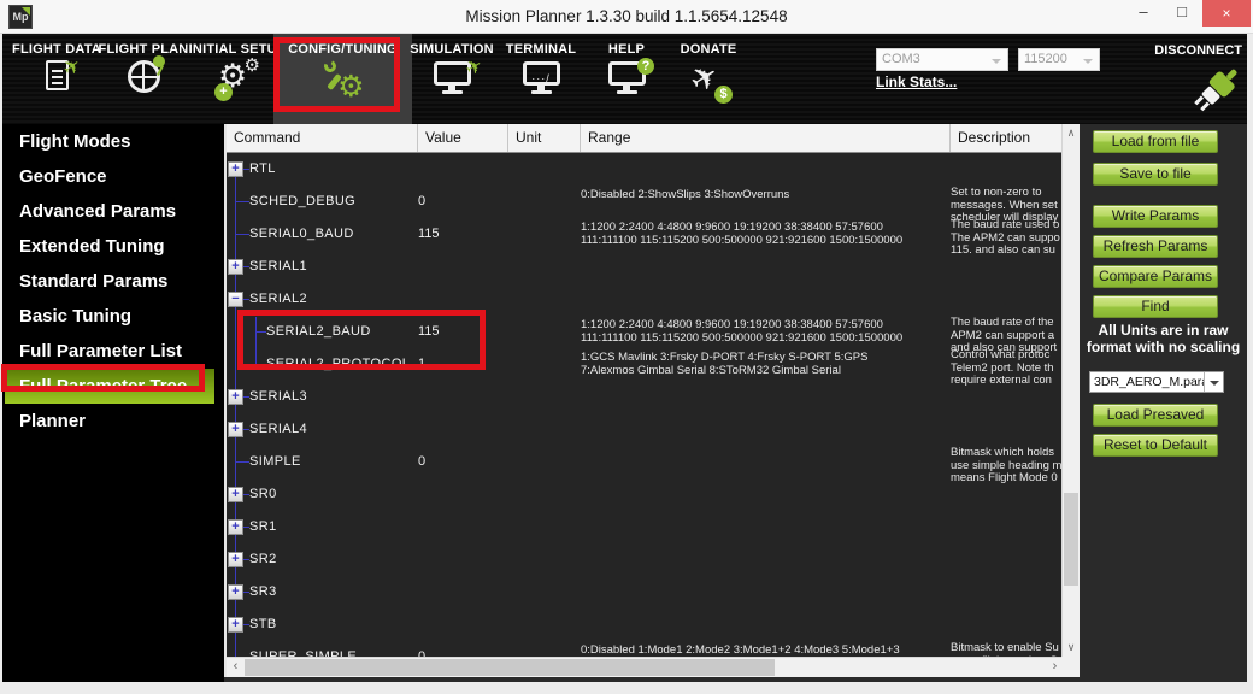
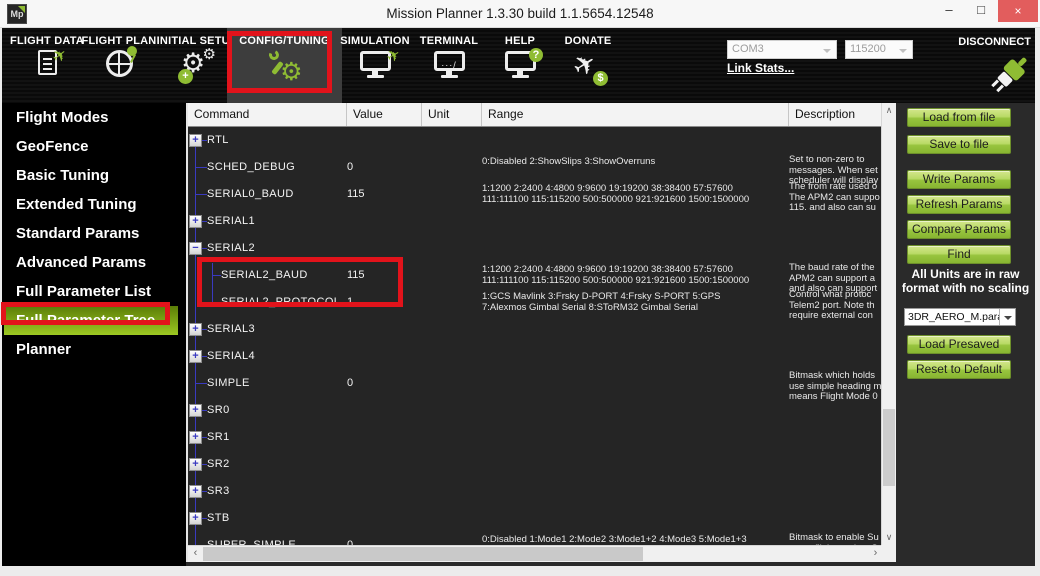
  Mp
  Mission Planner 1.3.30 build 1.1.5654.12548
  –
  □
  ×
  FLIGHT DATA
  FLIGHT PLAN
  INITIAL SETU
  ⚙
  ⚙
  +
  CONFIG/TUNING
  ⚙
  SIMULATION
  TERMINAL
  ···/
  HELP
  ?
  DONATE
  $
  COM3
  115200
  Link Stats...
  DISCONNECT
  Flight Modes
  GeoFence
- Advanced Params
+ Basic Tuning
  Extended Tuning
  Standard Params
- Basic Tuning
+ Advanced Params
  Full Parameter List
  Full Parameter Tree
  Planner
  Command
  Value
  Unit
  Range
  Description
  +
  RTL
  SCHED_DEBUG
  0
  0:Disabled 2:ShowSlips 3:ShowOverruns
  Set to non-zero to
  messages. When set
  SERIAL0_BAUD
  115
  1:1200 2:2400 4:4800 9:9600 19:19200 38:38400 57:57600
  111:111100 115:115200 500:500000 921:921600 1500:1500000
- The baud rate used o
+ The from rate used o
  The APM2 can suppo
  +
  SERIAL1
  −
  SERIAL2
  SERIAL2_BAUD
  115
  1:1200 2:2400 4:4800 9:9600 19:19200 38:38400 57:57600
  111:111100 115:115200 500:500000 921:921600 1500:1500000
  The baud rate of the
  APM2 can support a
  SERIAL2_PROTOCOL
  1
  1:GCS Mavlink 3:Frsky D-PORT 4:Frsky S-PORT 5:GPS
  7:Alexmos Gimbal Serial 8:SToRM32 Gimbal Serial
  Control what protoc
  Telem2 port. Note th
  +
  SERIAL3
  +
  SERIAL4
  SIMPLE
  0
  Bitmask which holds
  use simple heading m
  +
  SR0
  +
  SR1
  +
  SR2
  +
  SR3
  +
  STB
  0:Disabled 1:Mode1 2:Mode2 3:Mode1+2 4:Mode3 5:Mode1+3
  Bitmask to enable Su
  ∧
  ∨
  ‹
  ›
  Load from file
  Save to file
  Write Params
  Refresh Params
  Compare Params
  Find
  All Units are in raw
  format with no scaling
  3DR_AERO_M.par
  Load Presaved
  Reset to Default
